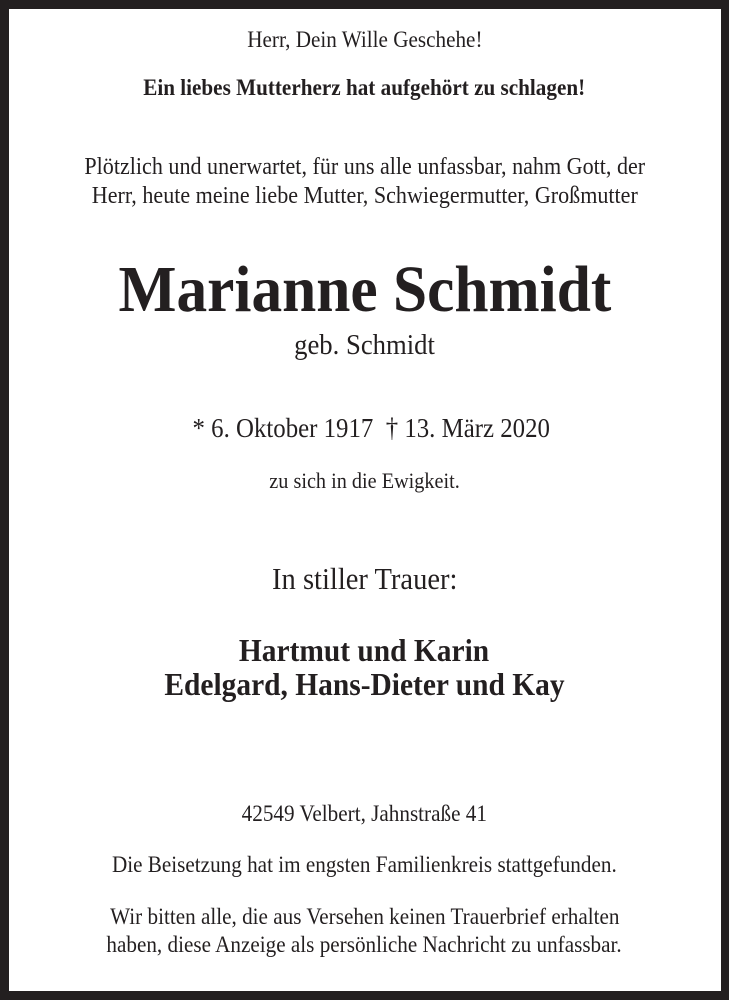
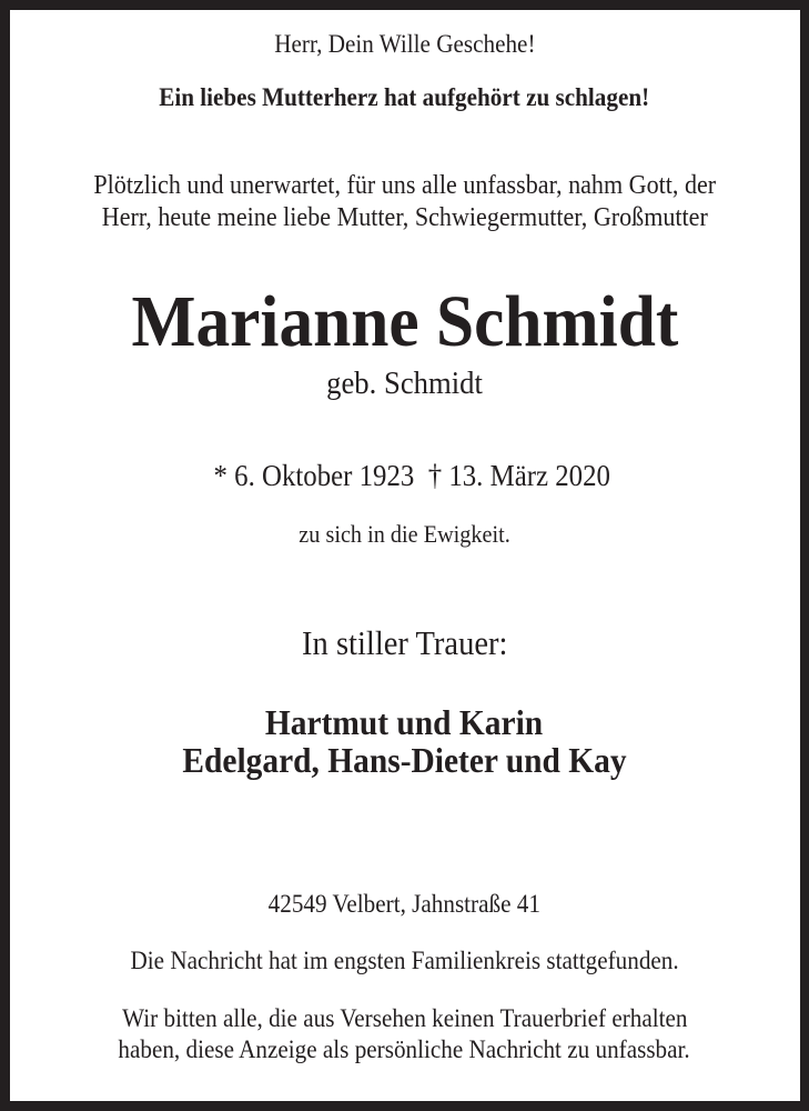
  Herr, Dein Wille Geschehe!
  Ein liebes Mutterherz hat aufgehört zu schlagen!
  Plötzlich und unerwartet, für uns alle unfassbar, nahm Gott, der
  Herr, heute meine liebe Mutter, Schwiegermutter, Großmutter
  Marianne Schmidt
  geb. Schmidt
- * 6. Oktober 1917 † 13. März 2020
+ * 6. Oktober 1923 † 13. März 2020
  zu sich in die Ewigkeit.
  In stiller Trauer:
  Hartmut und Karin
  Edelgard, Hans-Dieter und Kay
  42549 Velbert, Jahnstraße 41
- Die Beisetzung hat im engsten Familienkreis stattgefunden.
+ Die Nachricht hat im engsten Familienkreis stattgefunden.
  Wir bitten alle, die aus Versehen keinen Trauerbrief erhalten
  haben, diese Anzeige als persönliche Nachricht zu unfassbar.
